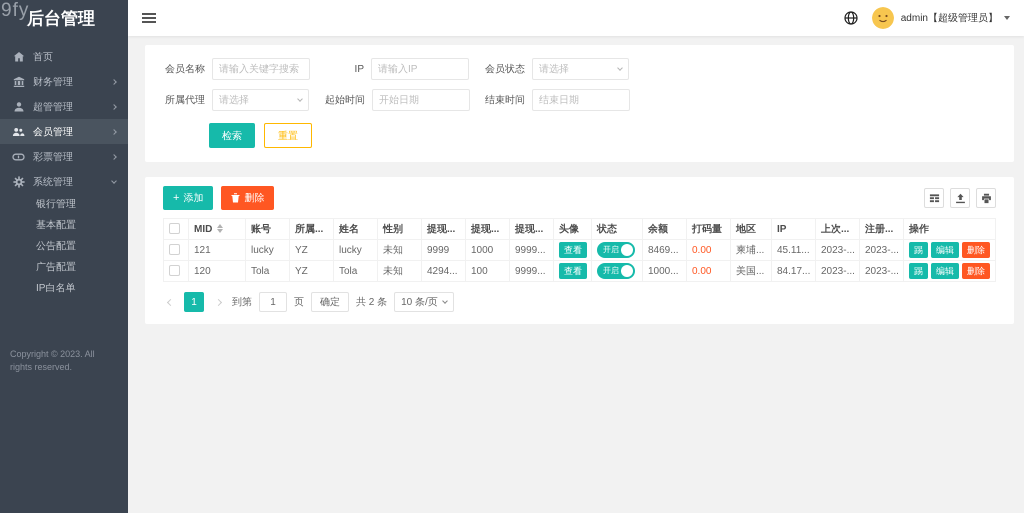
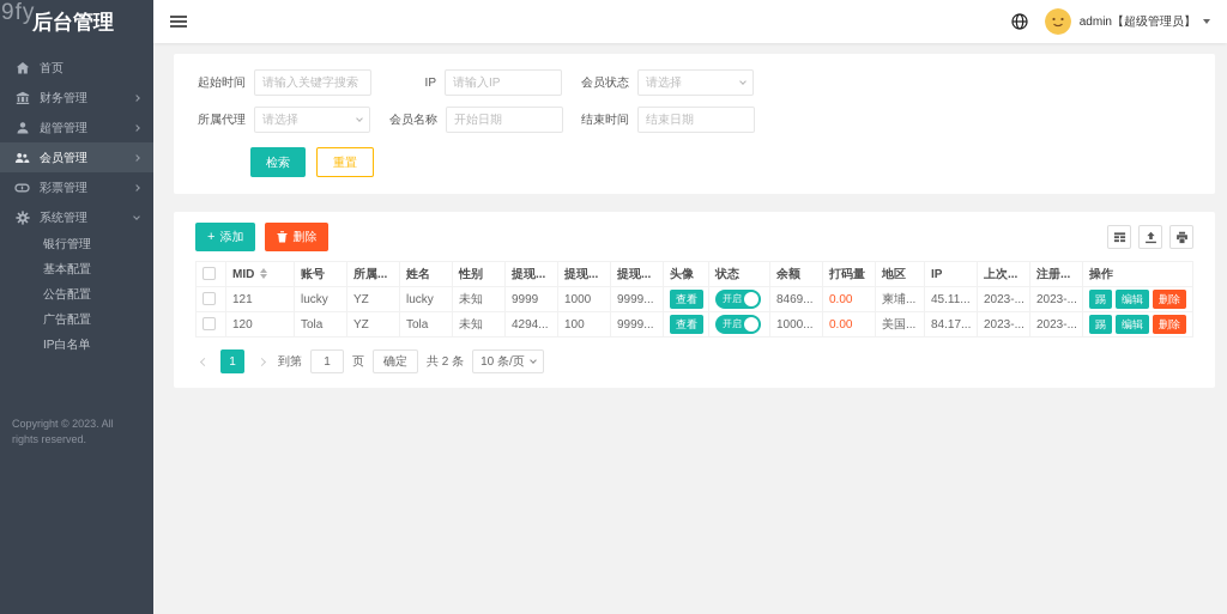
  后台管理
  首页
  财务管理
  超管管理
  会员管理
  彩票管理
  系统管理
  银行管理
  基本配置
  公告配置
  广告配置
  IP白名单
  Copyright © 2023. All rights reserved.
  9fy
  admin【超级管理员】
- 会员名称
+ 起始时间
  请输入关键字搜索
  IP
  请输入IP
  会员状态
  请选择
  所属代理
  请选择
- 起始时间
+ 会员名称
  开始日期
  结束时间
  结束日期
  检索
  重置
  +
  添加
  删除
  	MID	账号	所属...	姓名	性别	提现...	提现...	提现...	头像	状态	余额	打码量	地区	IP	上次...	注册...	操作
  	121	lucky	YZ	lucky	未知	9999	1000	9999...	查看	开启	8469...	0.00	柬埔...	45.11...	2023-...	2023-...	踢 编辑 删除
  	120	Tola	YZ	Tola	未知	4294...	100	9999...	查看	开启	1000...	0.00	美国...	84.17...	2023-...	2023-...	踢 编辑 删除
  1
  到第
  1
  页
  确定
  共 2 条
  10 条/页
